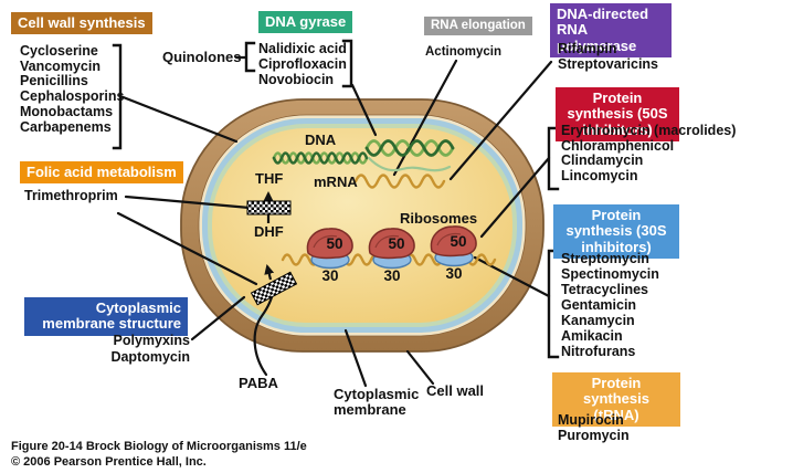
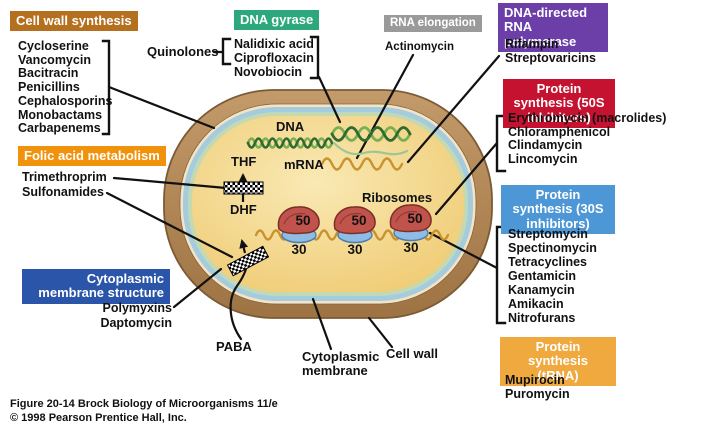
  50
  30
  50
  30
  50
  30
  Cell wall synthesis
  Cycloserine
  Vancomycin
+ Bacitracin
  Penicillins
  Cephalosporins
  Monobactams
  Carbapenems
  Folic acid metabolism
  Trimethroprim
+ Sulfonamides
  Cytoplasmic membrane structure
  Polymyxins
  Daptomycin
  DNA gyrase
  Quinolones
  Nalidixic acid
  Ciprofloxacin
  Novobiocin
  RNA elongation
  Actinomycin
  DNA-directed RNA polymerase
  Rifampin
  Streptovaricins
  Protein synthesis (50S inhibitors)
  Erythromycin (macrolides)
  Chloramphenicol
  Clindamycin
  Lincomycin
  Protein synthesis (30S inhibitors)
  Streptomycin
  Spectinomycin
  Tetracyclines
  Gentamicin
  Kanamycin
  Amikacin
  Nitrofurans
  Protein synthesis (tRNA)
  Mupirocin
  Puromycin
  DNA
  mRNA
  THF
  DHF
  Ribosomes
  PABA
  Cytoplasmic membrane
  Cell wall
  Figure 20-14 Brock Biology of Microorganisms 11/e
- © 2006 Pearson Prentice Hall, Inc.
+ © 1998 Pearson Prentice Hall, Inc.
